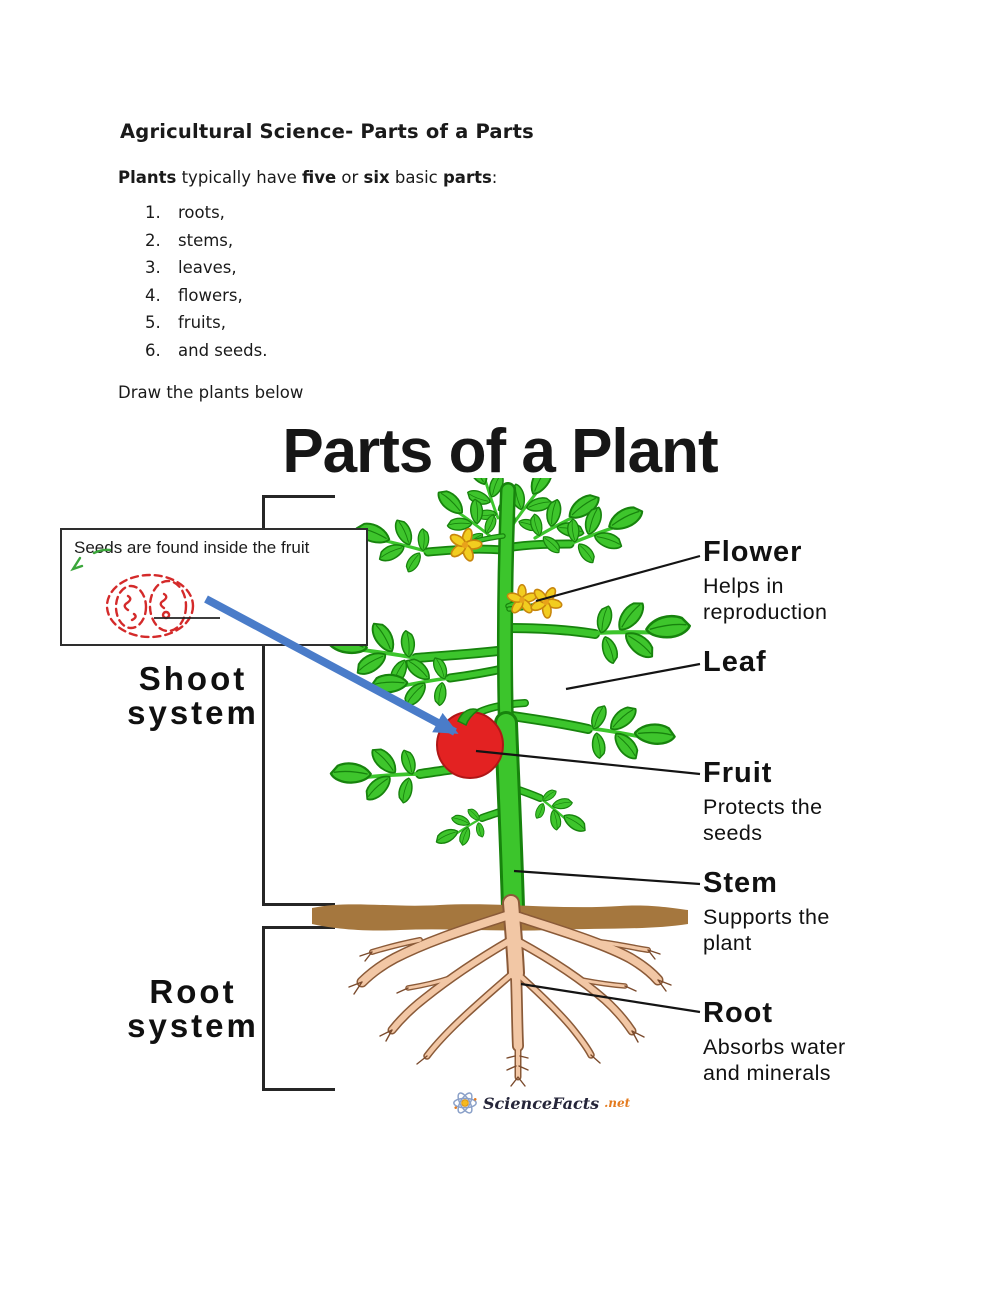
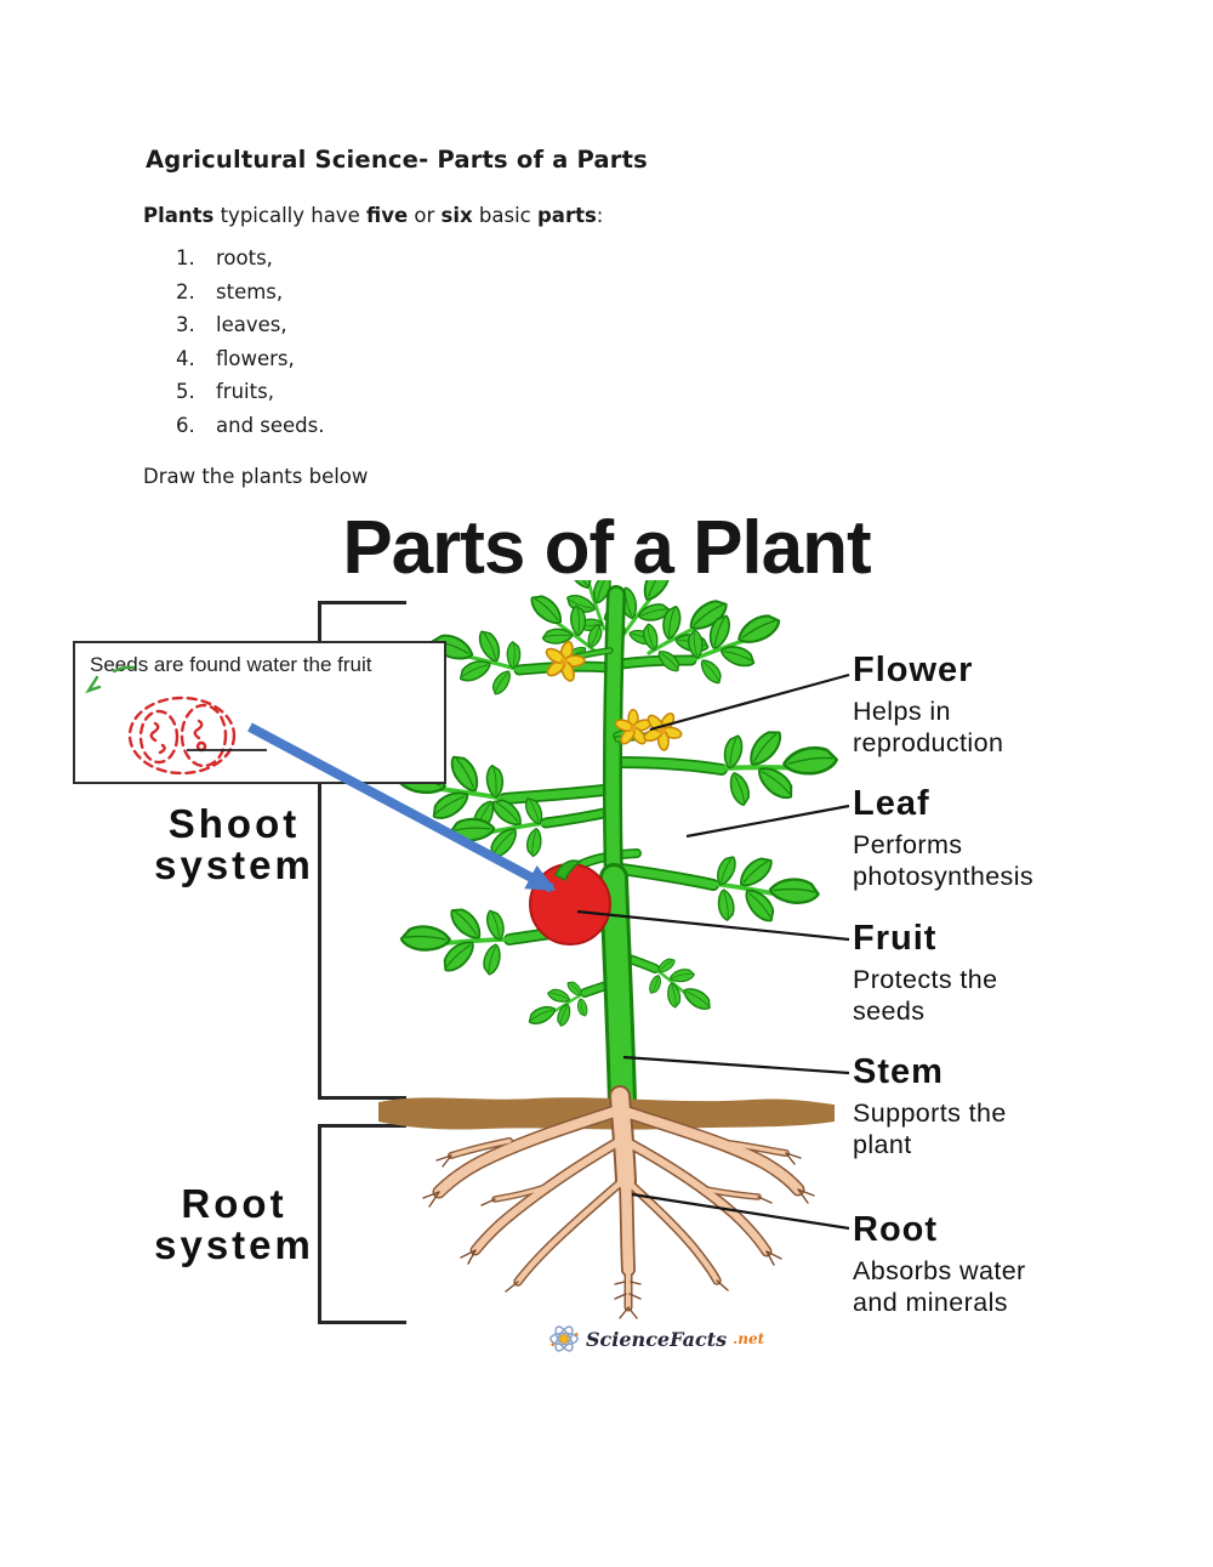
  Agricultural Science- Parts of a Parts
  Plants typically have five or six basic parts:
  1.
  roots,
  2.
  stems,
  3.
  leaves,
  4.
  flowers,
  5.
  fruits,
  6.
  and seeds.
  Draw the plants below
  Parts of a Plant
  Shoot
  system
  Root
  system
- Seeds are found inside the fruit
+ Seeds are found water the fruit
  Flower
  Helps in
  reproduction
  Leaf
+ Performs
+ photosynthesis
  Fruit
  Protects the
  seeds
  Stem
  Supports the
  plant
  Root
  Absorbs water
  and minerals
  ScienceFacts
  .net
